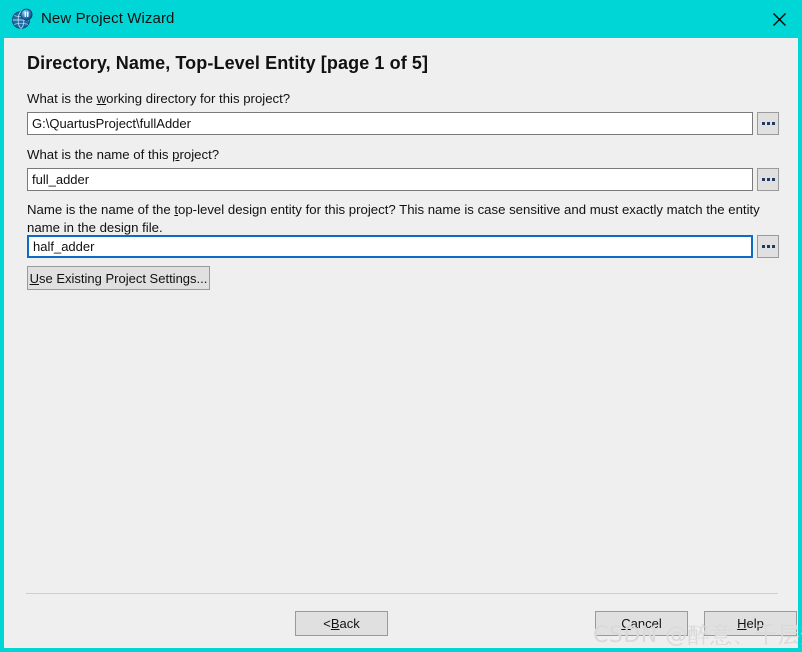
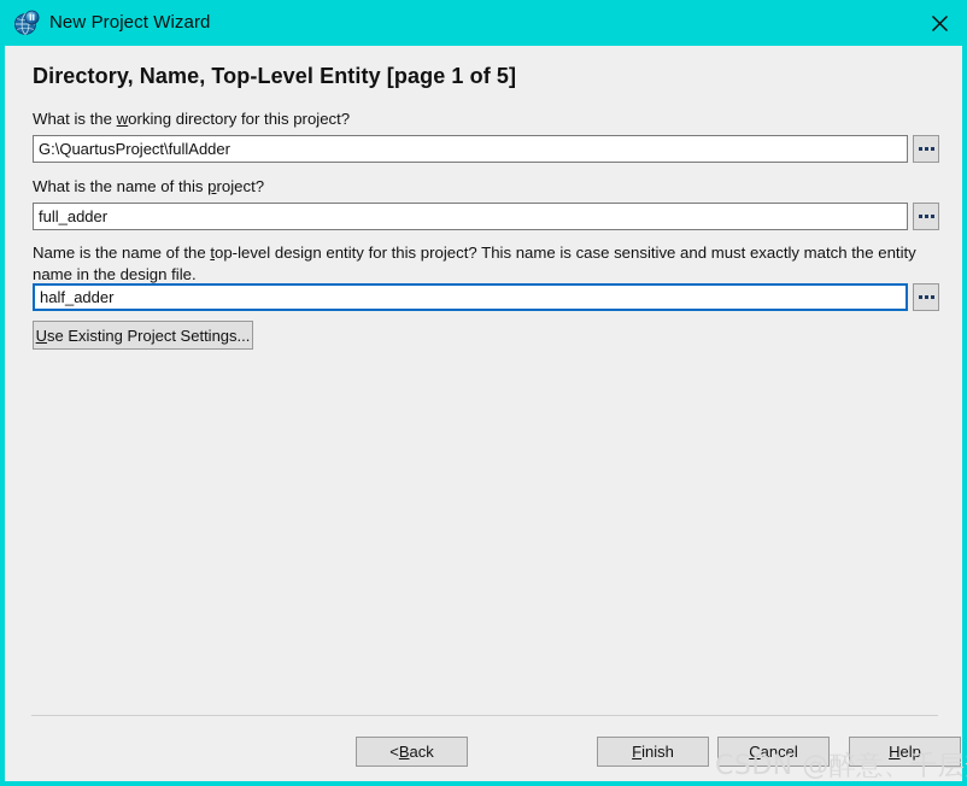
  New Project Wizard
  Directory, Name, Top-Level Entity [page 1 of 5]
  What is the working directory for this project?
  G:\QuartusProject\fullAdder
  What is the name of this project?
  full_adder
  Name is the name of the top-level design entity for this project? This name is case sensitive and must exactly match the entity name in the design file.
  half_adder
  U
  se Existing Project Settings...
  <
  B
  ack
+ F
+ inish
  C
  ancel
  H
  elp
  CSDN @醉意、千层
